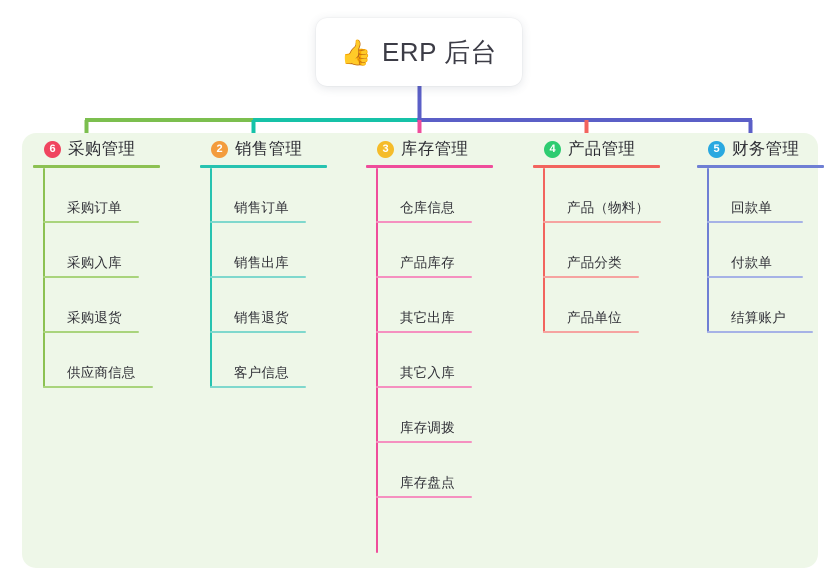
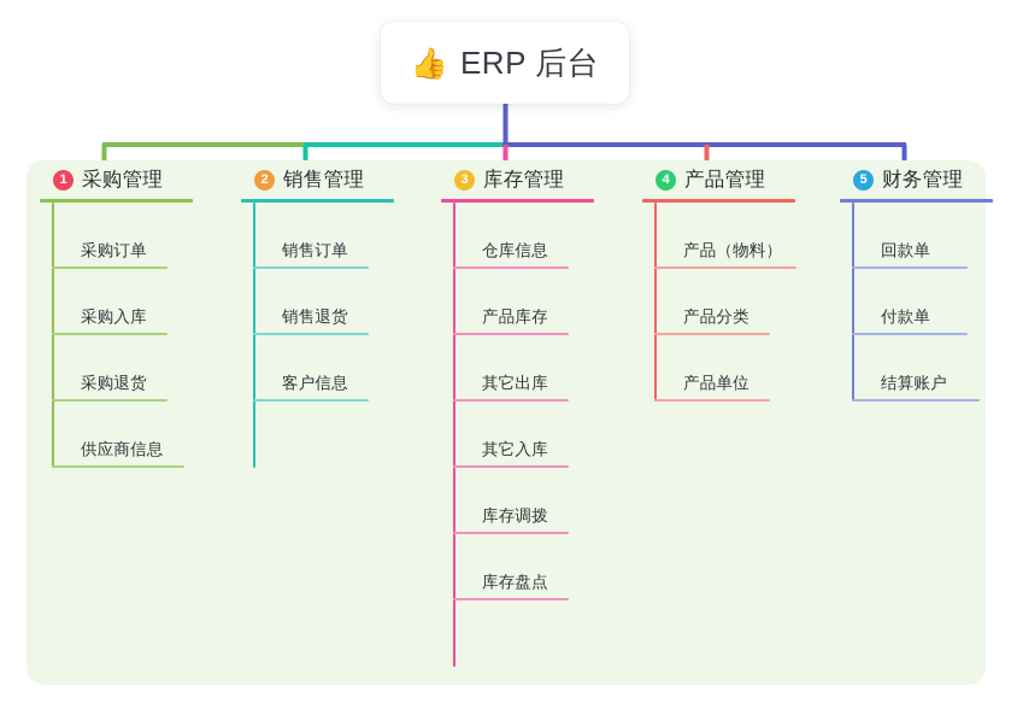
  👍
  ERP 后台
- 6
+ 1
  采购管理
  采购订单
  采购入库
  采购退货
  供应商信息
  2
  销售管理
  销售订单
- 销售出库
  销售退货
  客户信息
  3
  库存管理
  仓库信息
  产品库存
  其它出库
  其它入库
  库存调拨
  库存盘点
  4
  产品管理
  产品（物料）
  产品分类
  产品单位
  5
  财务管理
  回款单
  付款单
  结算账户
